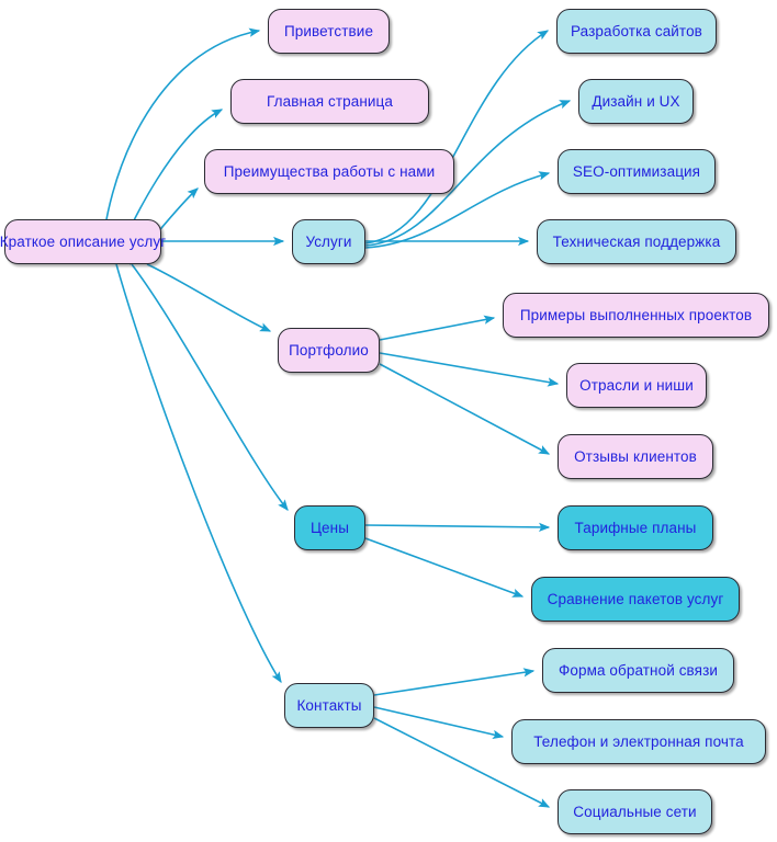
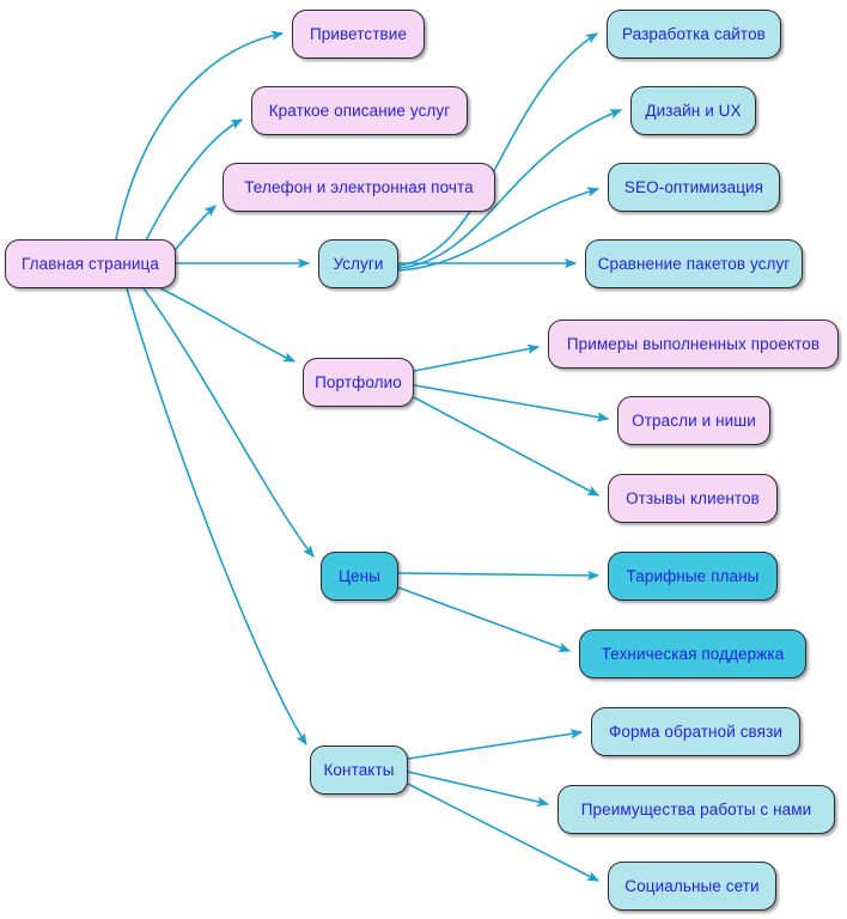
- Краткое описание услуг
+ Главная страница
  Приветствие
- Главная страница
+ Краткое описание услуг
- Преимущества работы с нами
+ Телефон и электронная почта
  Услуги
  Разработка сайтов
  Дизайн и UX
  SEO-оптимизация
- Техническая поддержка
+ Сравнение пакетов услуг
  Портфолио
  Примеры выполненных проектов
  Отрасли и ниши
  Отзывы клиентов
  Цены
  Тарифные планы
- Сравнение пакетов услуг
+ Техническая поддержка
  Контакты
  Форма обратной связи
- Телефон и электронная почта
+ Преимущества работы с нами
  Социальные сети
